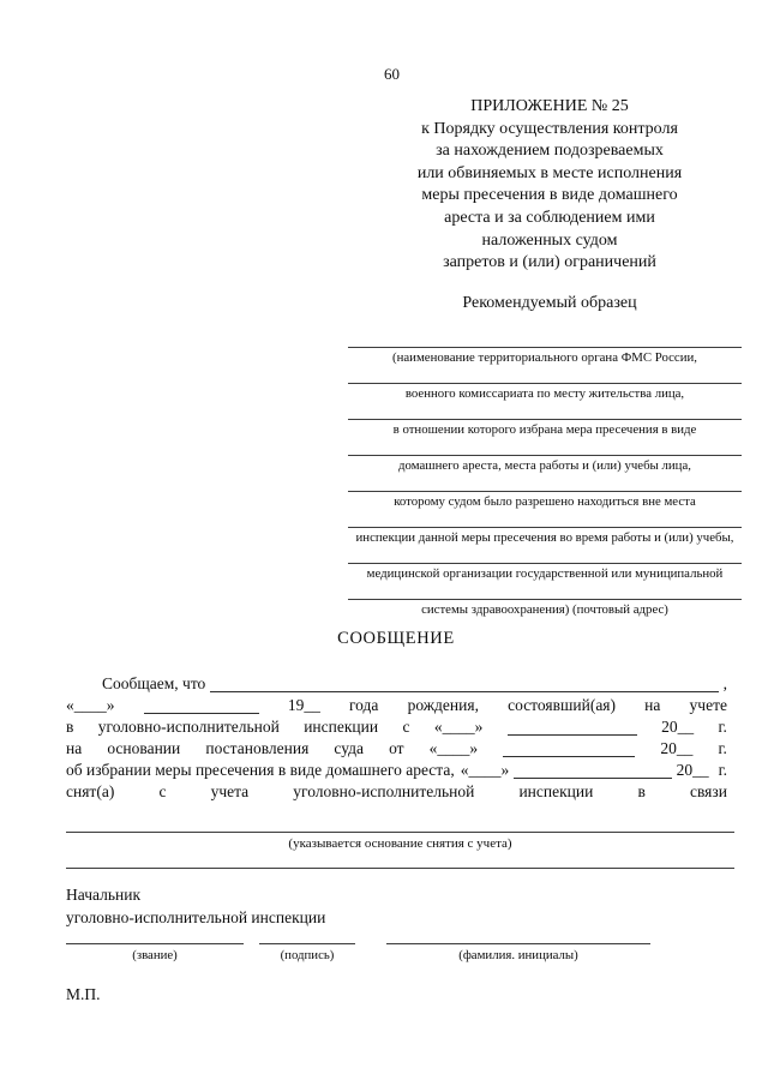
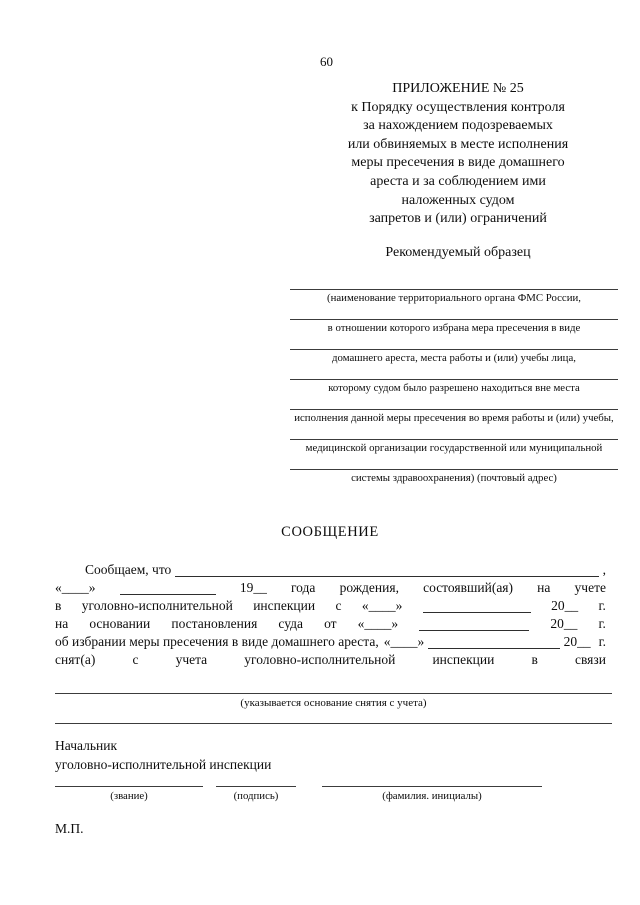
  60
  ПРИЛОЖЕНИЕ № 25
  к Порядку осуществления контроля
  за нахождением подозреваемых
  или обвиняемых в месте исполнения
  меры пресечения в виде домашнего
  ареста и за соблюдением ими
  наложенных судом
  запретов и (или) ограничений
  Рекомендуемый образец
  (наименование территориального органа ФМС России,
- военного комиссариата по месту жительства лица,
  в отношении которого избрана мера пресечения в виде
  домашнего ареста, места работы и (или) учебы лица,
  которому судом было разрешено находиться вне места
- инспекции данной меры пресечения во время работы и (или) учебы,
+ исполнения данной меры пресечения во время работы и (или) учебы,
  медицинской организации государственной или муниципальной
  системы здравоохранения) (почтовый адрес)
  СООБЩЕНИЕ
  Сообщаем, что
  ,
  «____»
  19__
  года
  рождения,
  состоявший(ая)
  на
  учете
  в
  уголовно-исполнительной
  инспекции
  с
  «____»
  20__
  г.
  на
  основании
  постановления
  суда
  от
  «____»
  20__
  г.
  об избрании меры пресечения в виде домашнего ареста,
  «____»
  20__
  г.
  снят(а)
  с
  учета
  уголовно-исполнительной
  инспекции
  в
  связи
  (указывается основание снятия с учета)
  Начальник
  уголовно-исполнительной инспекции
  (звание)
  (подпись)
  (фамилия. инициалы)
  М.П.
